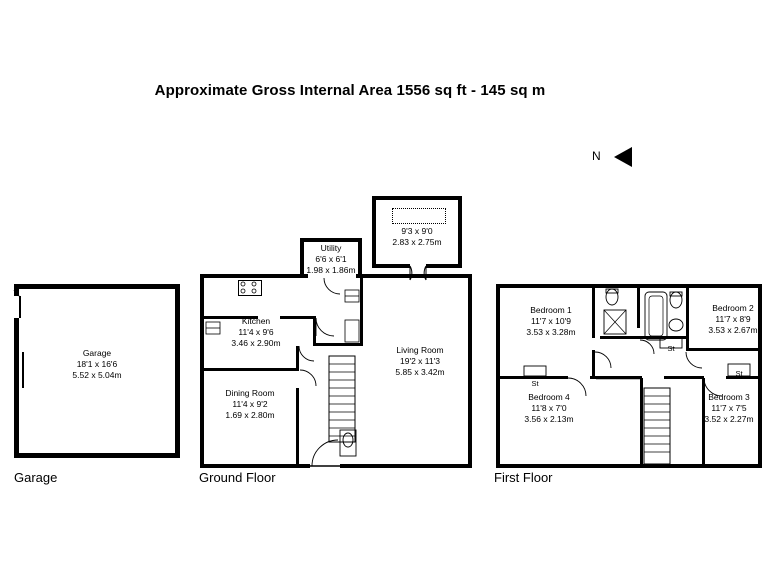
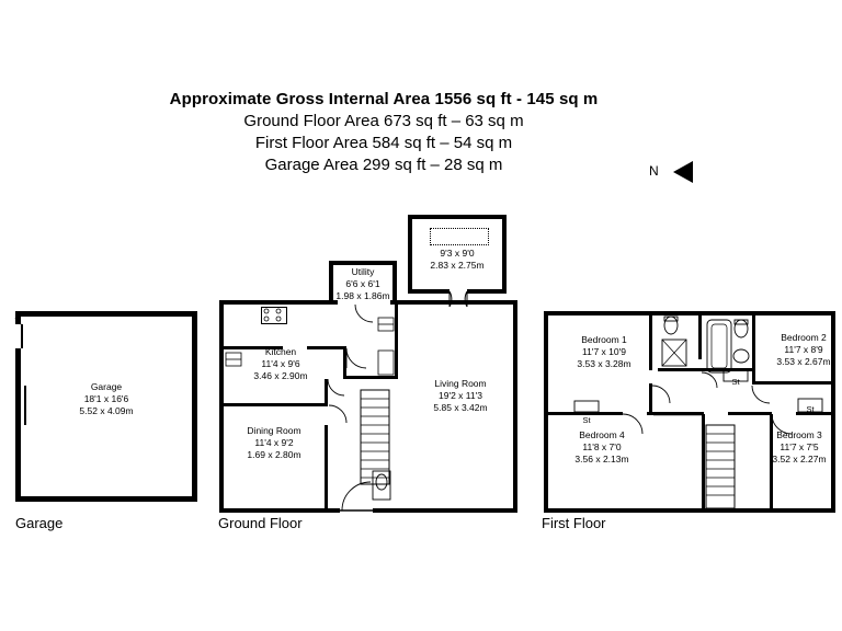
  Approximate Gross Internal Area 1556 sq ft - 145 sq m
+ Ground Floor Area 673 sq ft – 63 sq m
+ First Floor Area 584 sq ft – 54 sq m
+ Garage Area 299 sq ft – 28 sq m
  N
  Garage
  Ground Floor
  First Floor
  Garage
  18'1 x 16'6
- 5.52 x 5.04m
+ 5.52 x 4.09m
  9'3 x 9'0
  2.83 x 2.75m
  Utility
  6'6 x 6'1
  1.98 x 1.86m
  Kitchen
  11'4 x 9'6
  3.46 x 2.90m
  Dining Room
  11'4 x 9'2
  1.69 x 2.80m
  Living Room
  19'2 x 11'3
  5.85 x 3.42m
  Bedroom 1
  11'7 x 10'9
  3.53 x 3.28m
  Bedroom 2
  11'7 x 8'9
  3.53 x 2.67m
  Bedroom 4
  11'8 x 7'0
  3.56 x 2.13m
  Bedroom 3
  11'7 x 7'5
  3.52 x 2.27m
  St
  St
  St
